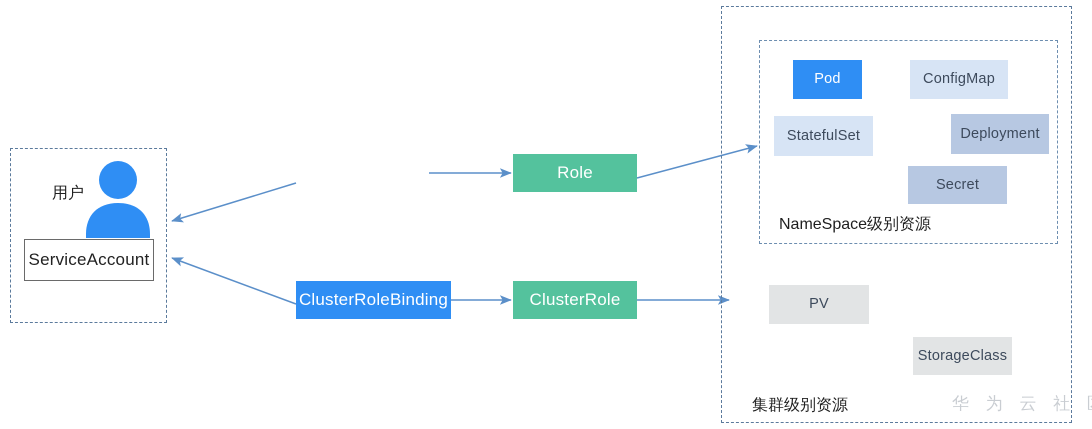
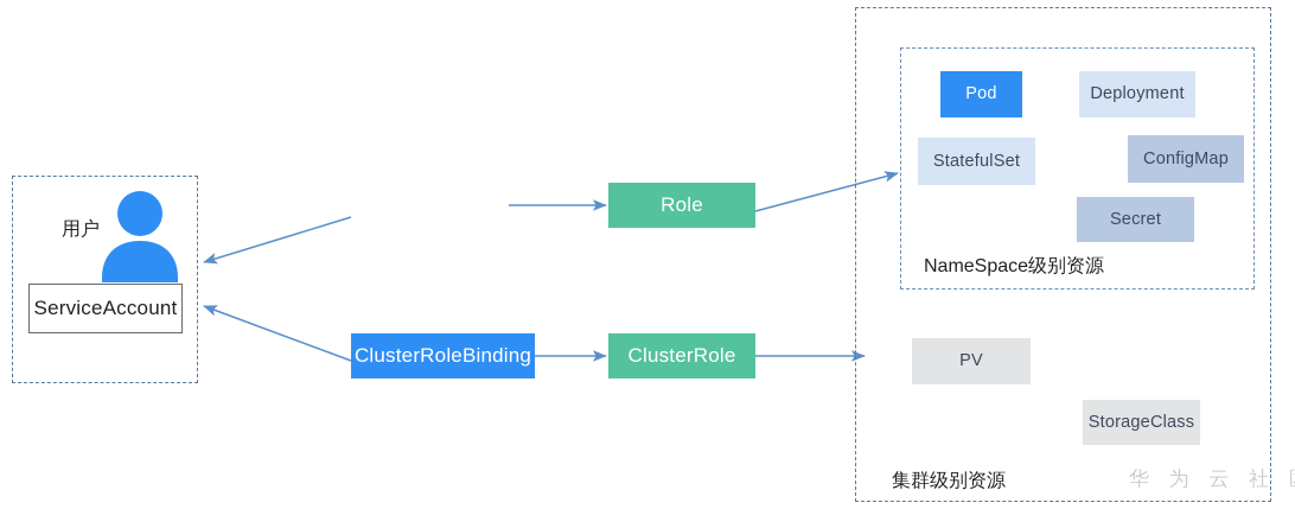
  用户
  ServiceAccount
  Role
  ClusterRoleBinding
  ClusterRole
  Pod
- ConfigMap
+ Deployment
  StatefulSet
- Deployment
+ ConfigMap
  Secret
  NameSpace级别资源
  PV
  StorageClass
  集群级别资源
  华 为 云 社
